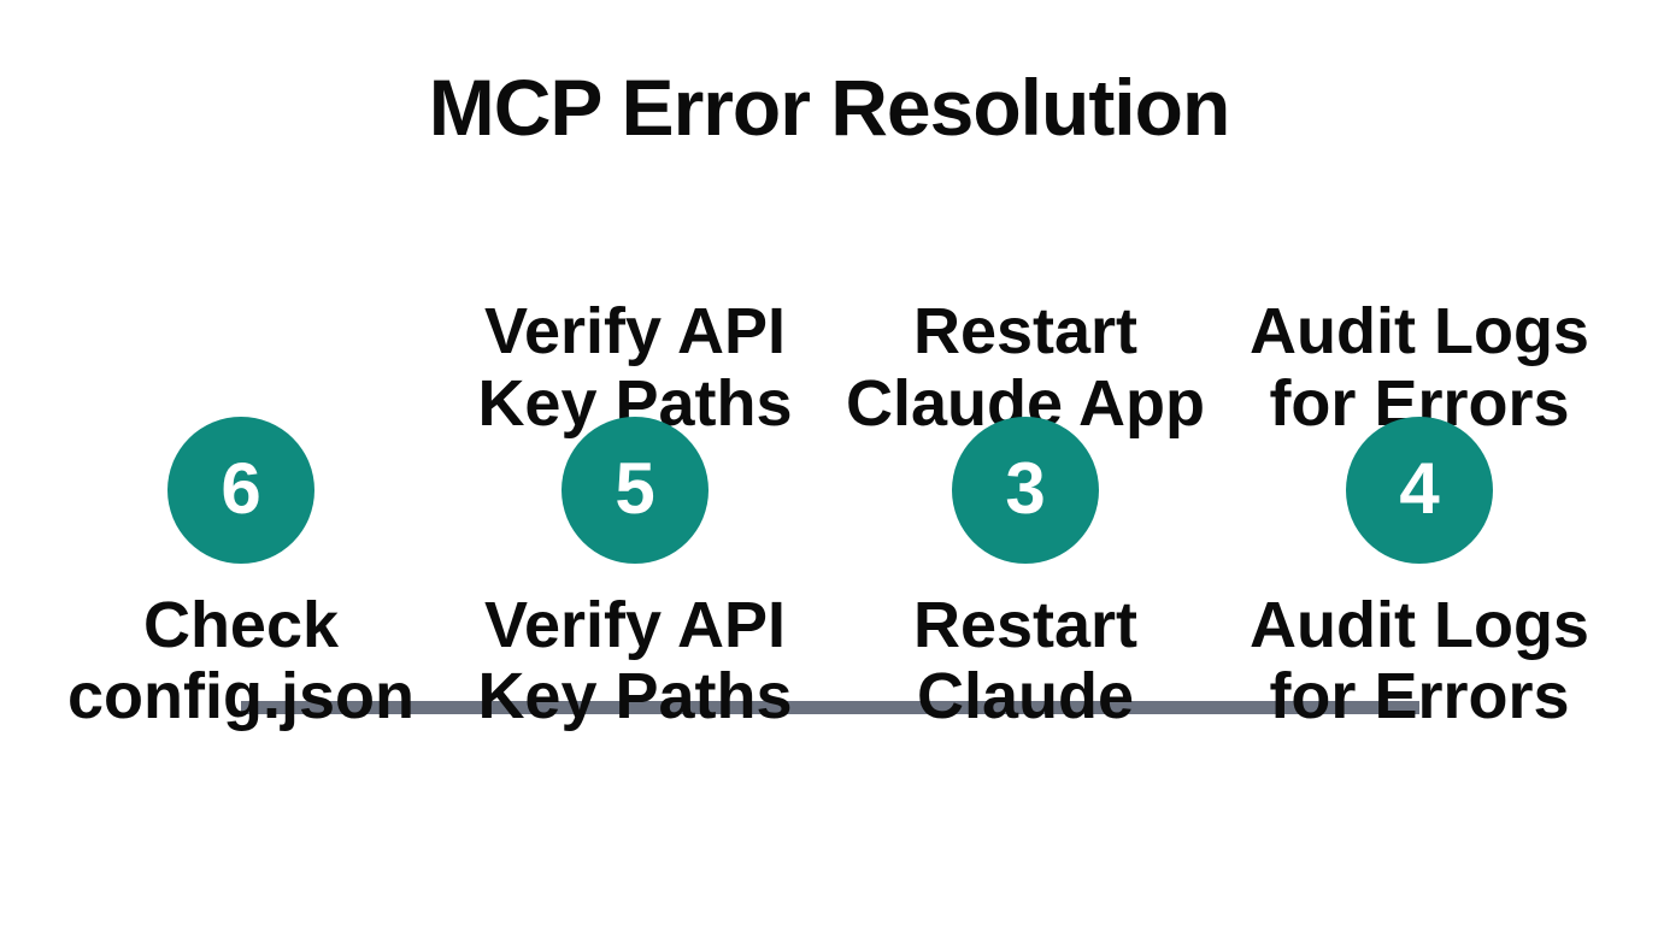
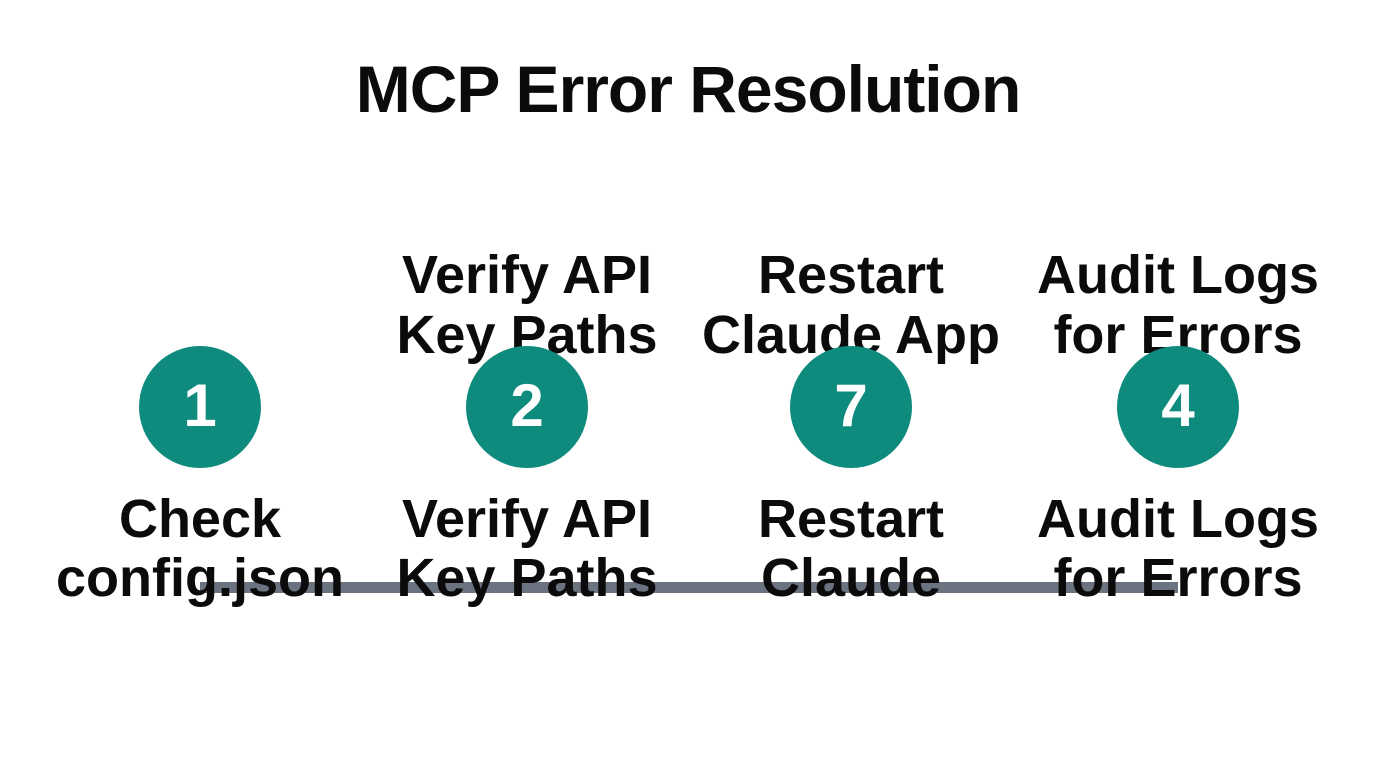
  MCP Error Resolution
- 6
+ 1
  Check
  config.json
  Verify API
  Key Paths
- 5
+ 2
  Verify API
  Key Paths
  Restart
  Claude App
- 3
+ 7
  Restart
  Claude
  Audit Logs
  for Errors
  4
  Audit Logs
  for Errors
